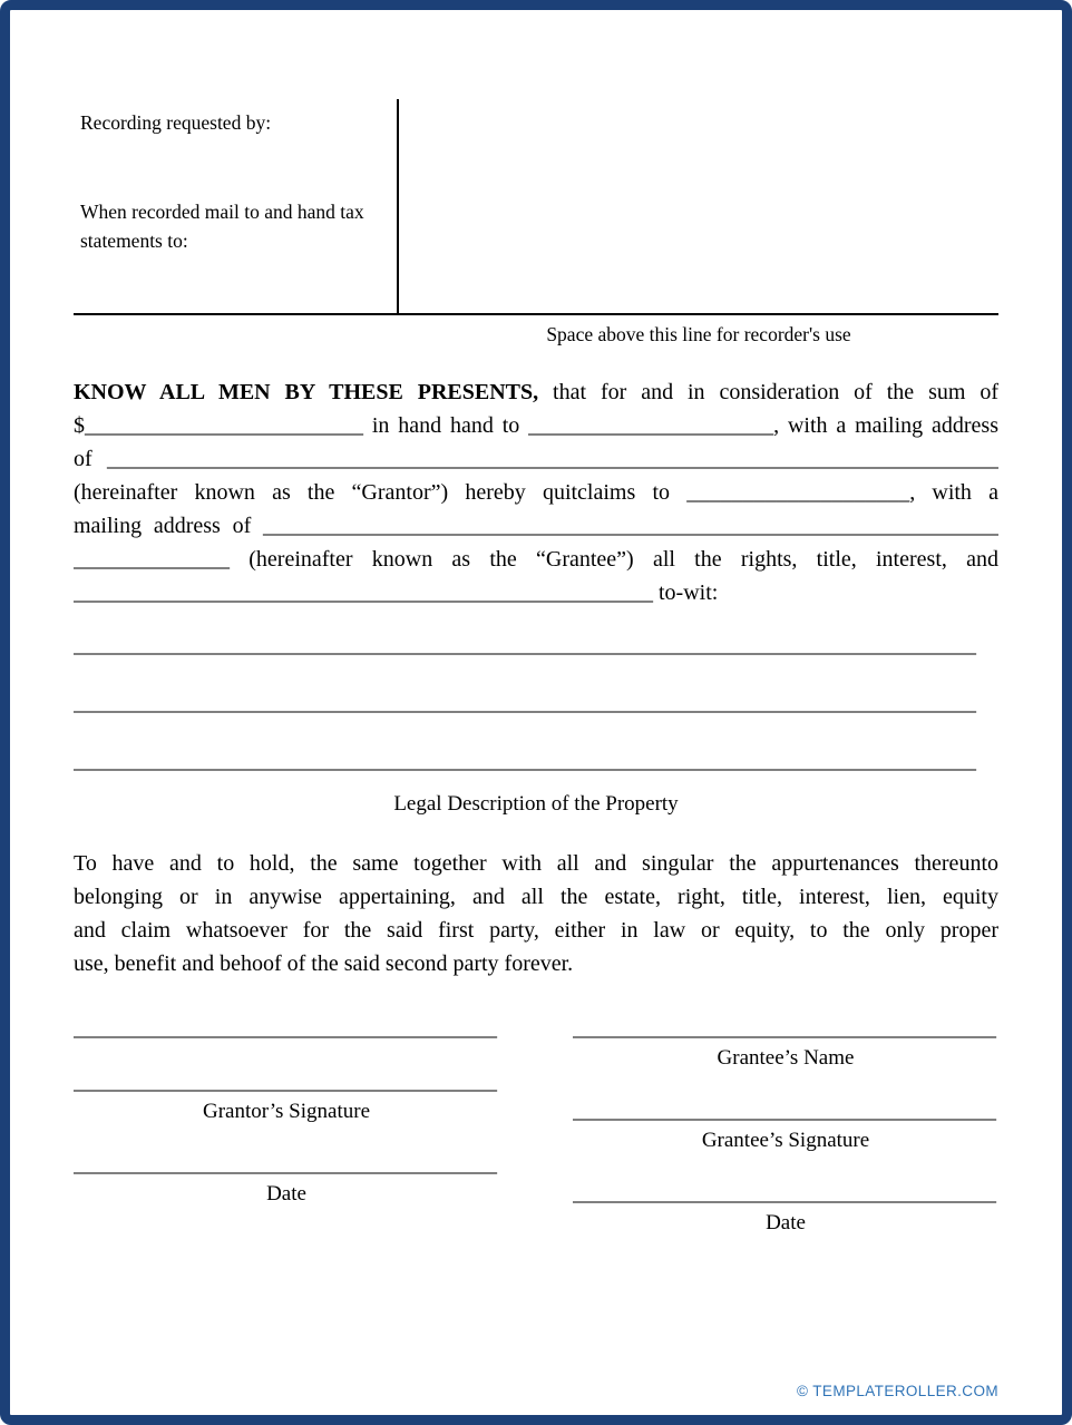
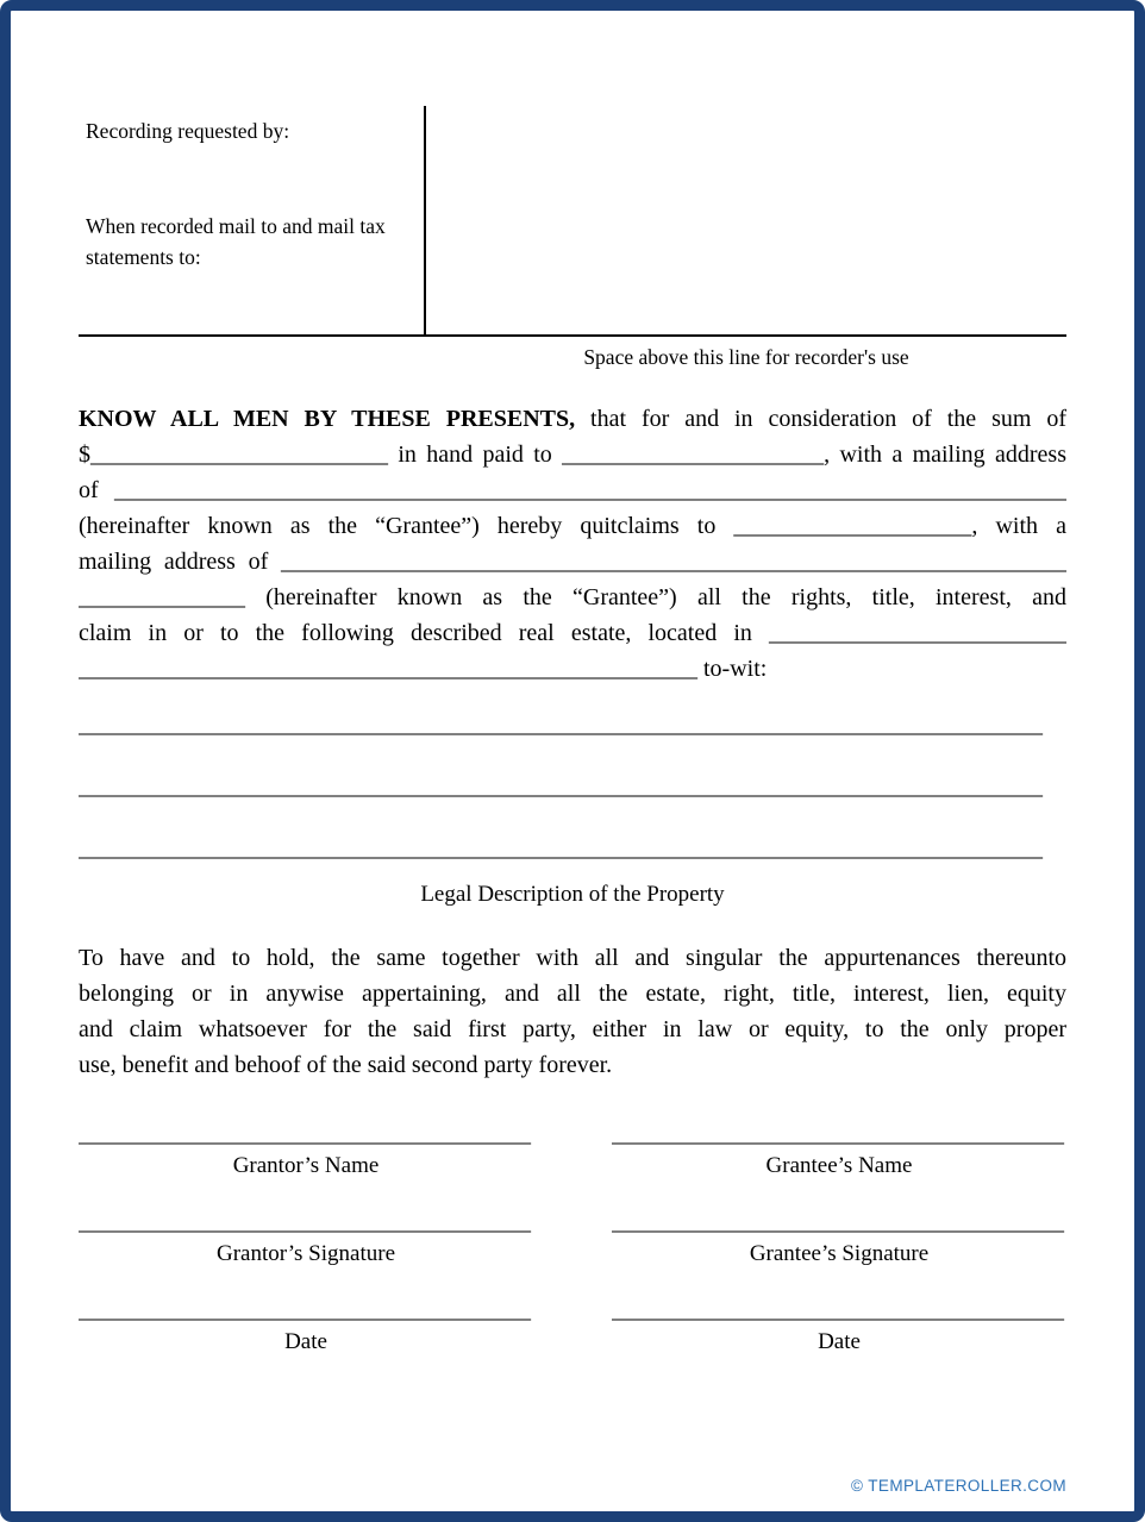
  Recording requested by:
- When recorded mail to and hand tax
+ When recorded mail to and mail tax
  statements to:
  Space above this line for recorder's use
  KNOW ALL MEN BY THESE PRESENTS, that for and in consideration of the sum of
- $_________________________ in hand hand to ______________________, with a mailing address
+ $_________________________ in hand paid to ______________________, with a mailing address
  of ________________________________________________________________________________
- (hereinafter known as the “Grantor”) hereby quitclaims to ____________________, with a
+ (hereinafter known as the “Grantee”) hereby quitclaims to ____________________, with a
  mailing address of __________________________________________________________________
  ______________ (hereinafter known as the “Grantee”) all the rights, title, interest, and
+ claim in or to the following described real estate, located in _________________________
  ____________________________________________________ to-wit:
  _________________________________________________________________________________
  _________________________________________________________________________________
  _________________________________________________________________________________
  Legal Description of the Property
  To have and to hold, the same together with all and singular the appurtenances thereunto
  belonging or in anywise appertaining, and all the estate, right, title, interest, lien, equity
  and claim whatsoever for the said first party, either in law or equity, to the only proper
  use, benefit and behoof of the said second party forever.
  ______________________________________
+ Grantor’s Name
  ______________________________________
  Grantor’s Signature
  ______________________________________
  Date
  ______________________________________
  Grantee’s Name
  ______________________________________
  Grantee’s Signature
  ______________________________________
  Date
  © TEMPLATEROLLER.COM
